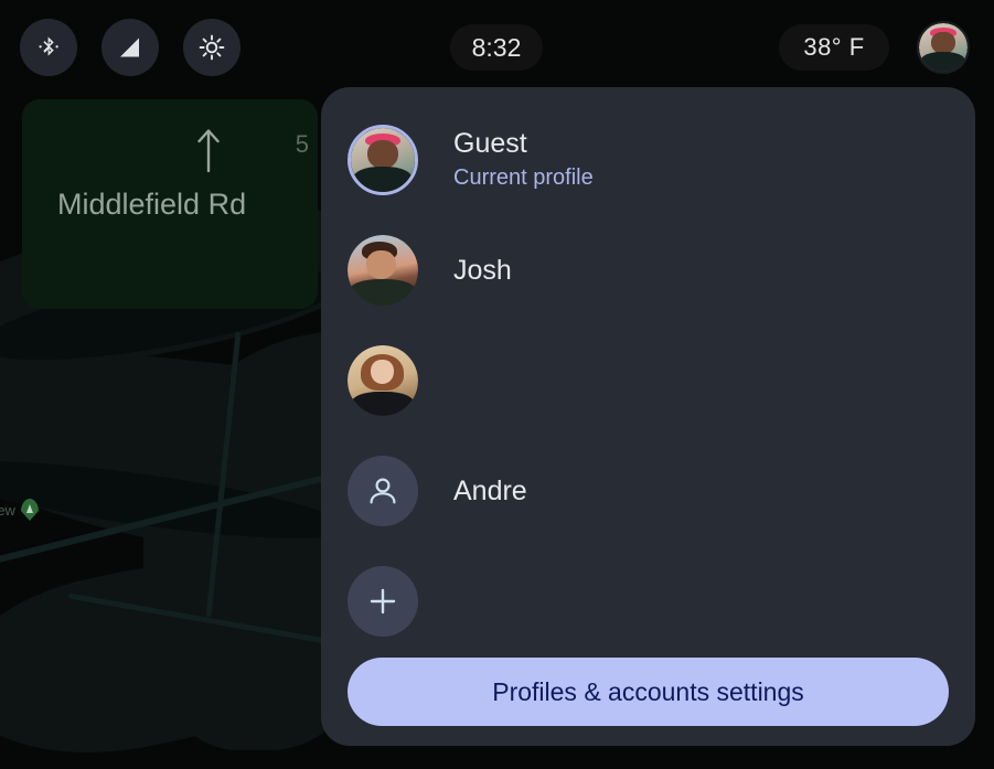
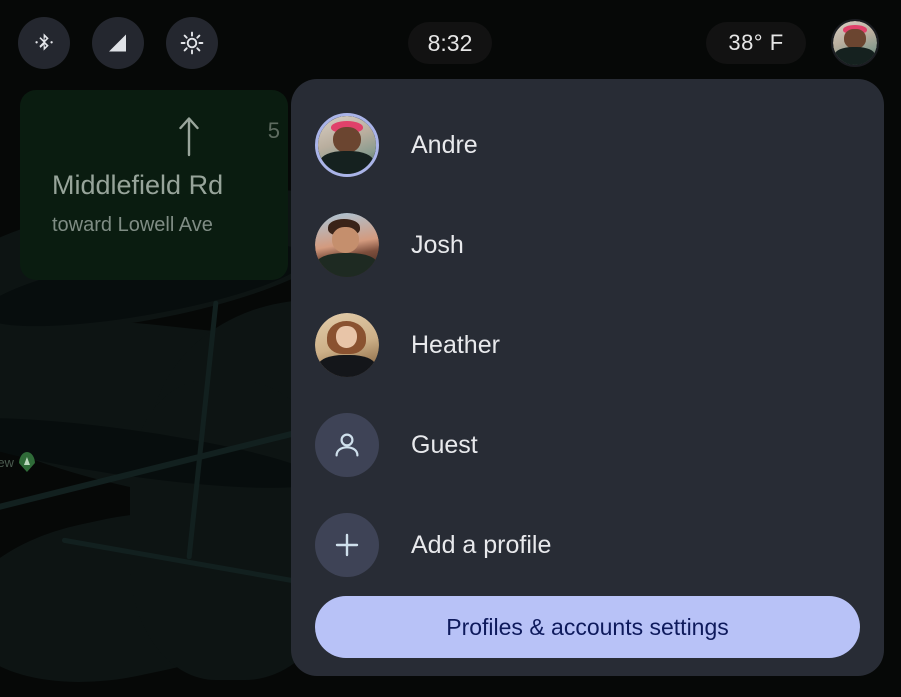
  8:32
  38° F
  5
  Middlefield Rd
+ toward Lowell Ave
- Guest
+ Andre
- Current profile
  Josh
+ Heather
- Andre
+ Guest
+ Add a profile
  Profiles & accounts settings
